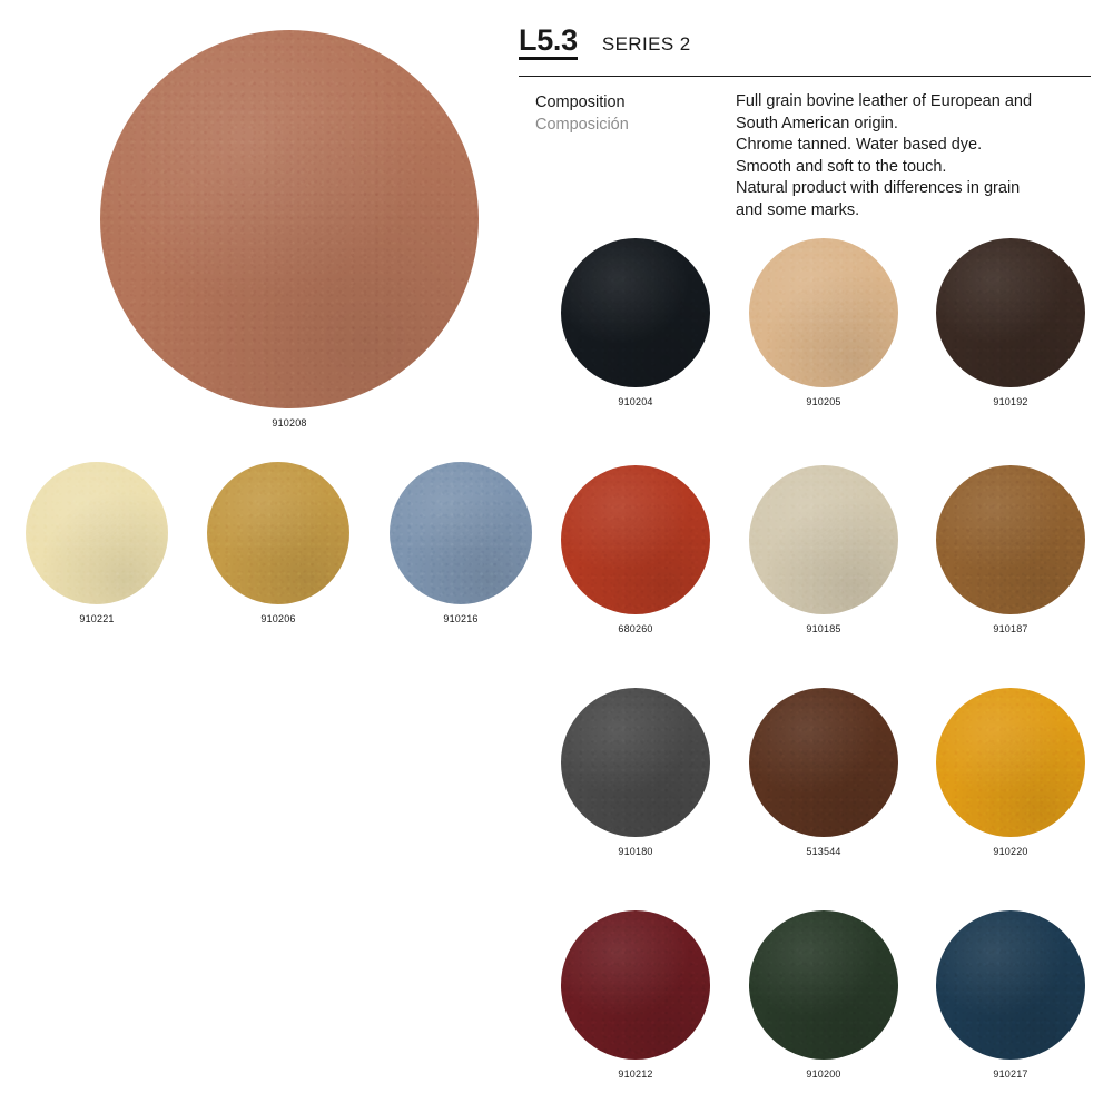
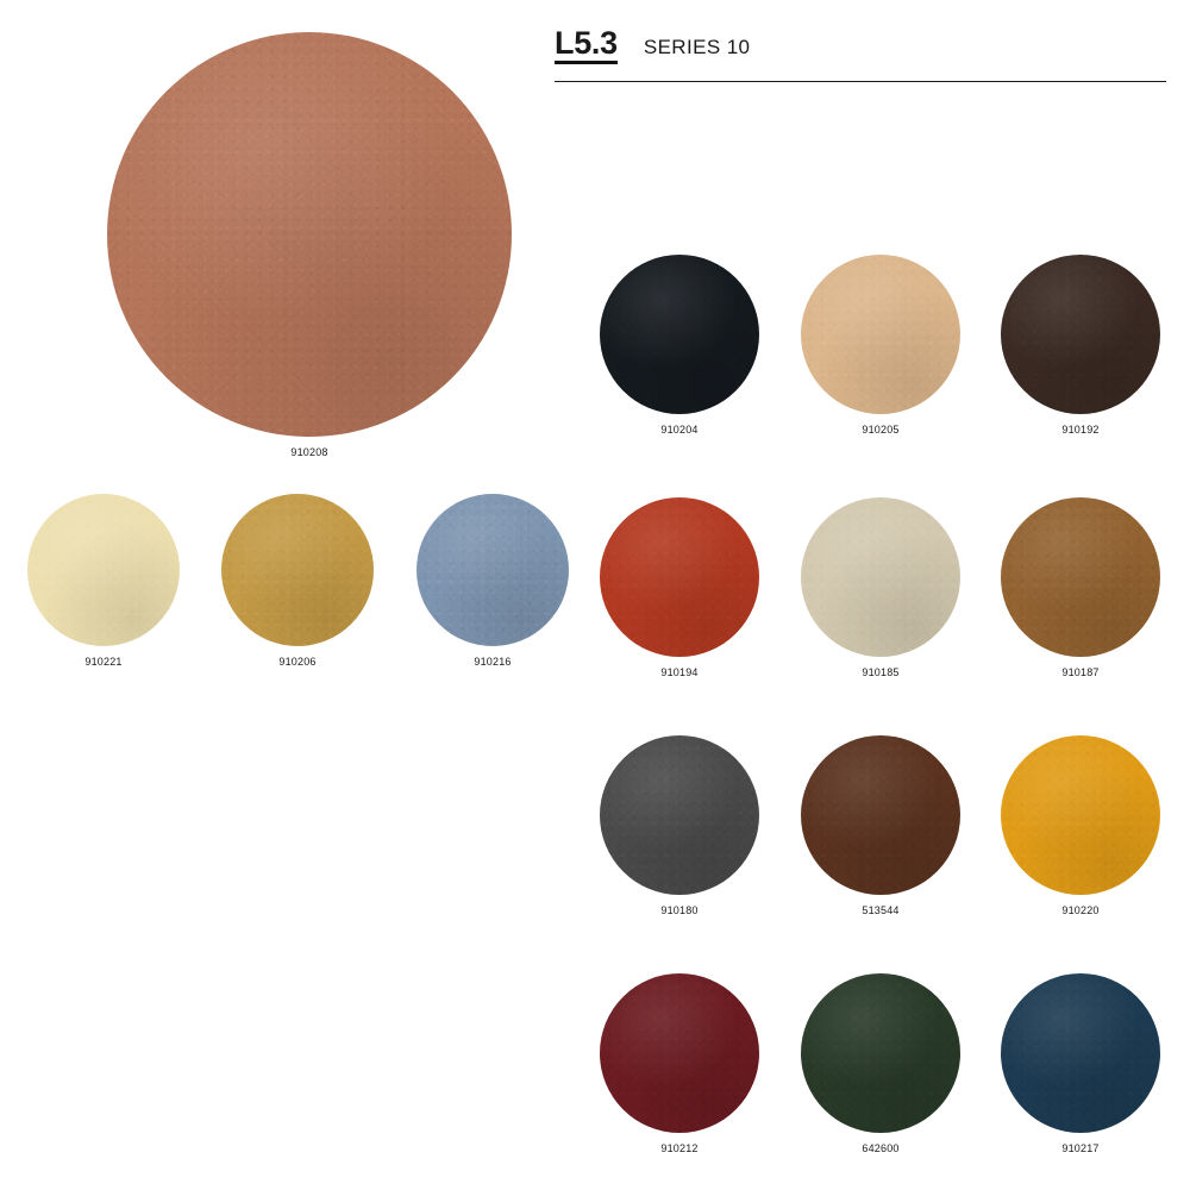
  L5.3
- SERIES 2
+ SERIES 10
- Composition
- Composición
- Full grain bovine leather of European and
- South American origin.
- Chrome tanned. Water based dye.
- Smooth and soft to the touch.
- Natural product with differences in grain
- and some marks.
  910208
  910204
  910205
  910192
  910221
  910206
  910216
- 680260
+ 910194
  910185
  910187
  910180
  513544
  910220
  910212
- 910200
+ 642600
  910217
